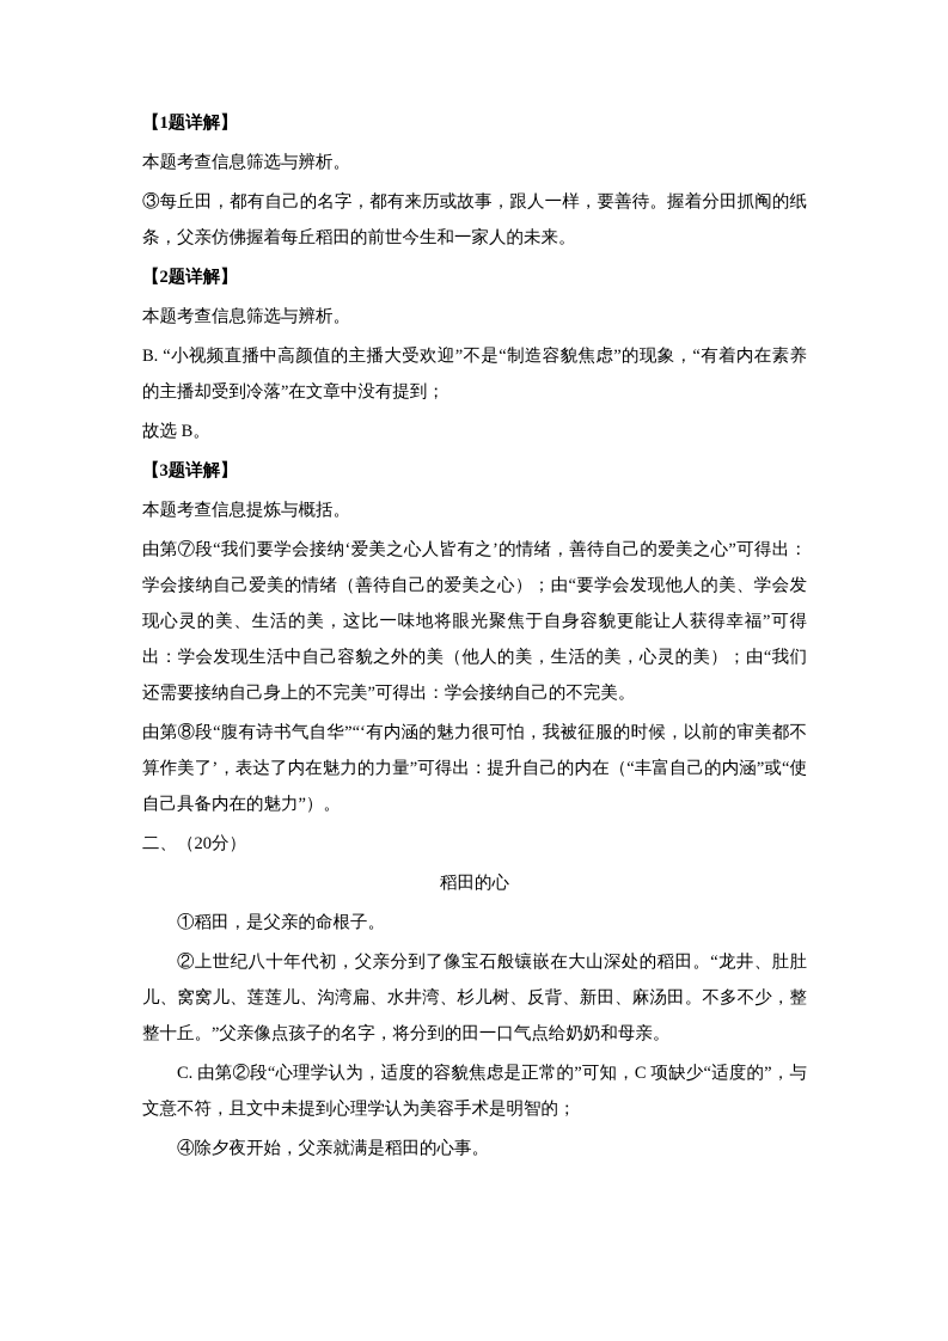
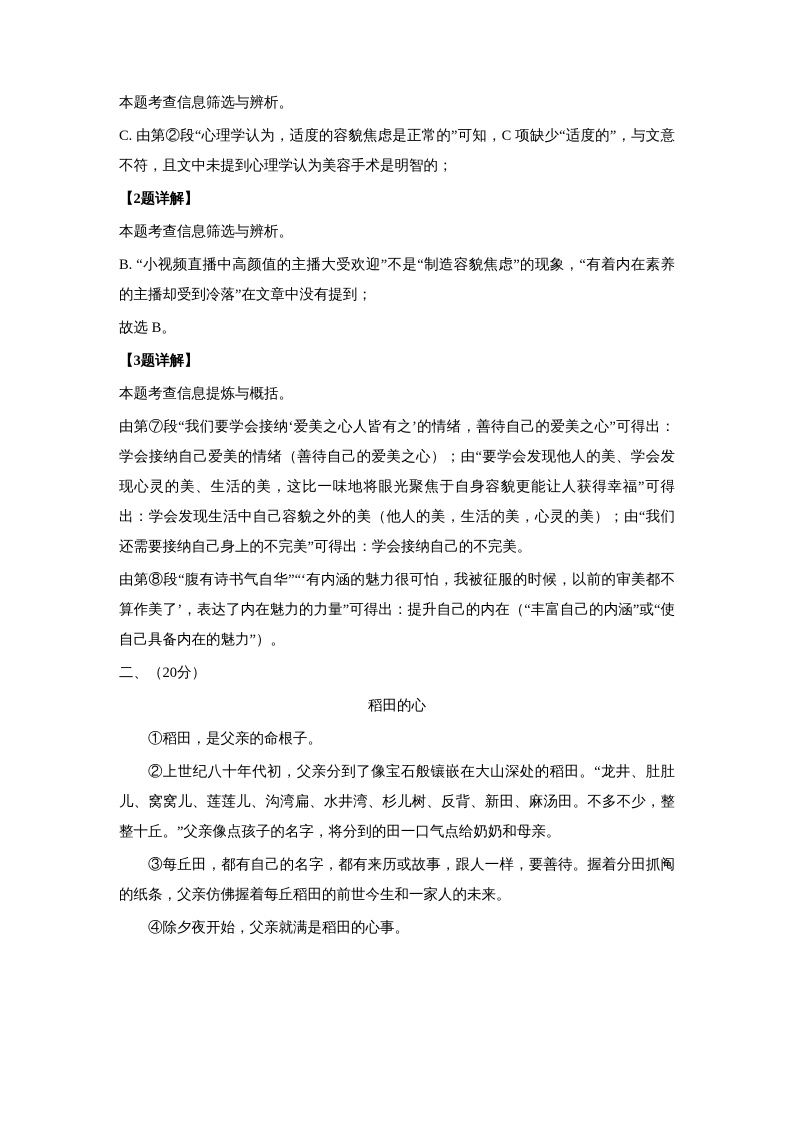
- 【1题详解】
  本题考查信息筛选与辨析。
- ③每丘田，都有自己的名字，都有来历或故事，跟人一样，要善待。握着分田抓阄的纸条，父亲仿佛握着每丘稻田的前世今生和一家人的未来。
+ C. 由第②段“心理学认为，适度的容貌焦虑是正常的”可知，C 项缺少“适度的”，与文意不符，且文中未提到心理学认为美容手术是明智的；
  【2题详解】
  本题考查信息筛选与辨析。
  B. “小视频直播中高颜值的主播大受欢迎”不是“制造容貌焦虑”的现象，“有着内在素养的主播却受到冷落”在文章中没有提到；
  故选 B。
  【3题详解】
  本题考查信息提炼与概括。
  由第⑦段“我们要学会接纳‘爱美之心人皆有之’的情绪，善待自己的爱美之心”可得出：学会接纳自己爱美的情绪（善待自己的爱美之心）；由“要学会发现他人的美、学会发现心灵的美、生活的美，这比一味地将眼光聚焦于自身容貌更能让人获得幸福”可得出：学会发现生活中自己容貌之外的美（他人的美，生活的美，心灵的美）；由“我们还需要接纳自己身上的不完美”可得出：学会接纳自己的不完美。
  由第⑧段“腹有诗书气自华”“‘有内涵的魅力很可怕，我被征服的时候，以前的审美都不算作美了’，表达了内在魅力的力量”可得出：提升自己的内在（“丰富自己的内涵”或“使自己具备内在的魅力”）。
  二、（20分）
  稻田的心
  ①稻田，是父亲的命根子。
  ②上世纪八十年代初，父亲分到了像宝石般镶嵌在大山深处的稻田。“龙井、肚肚儿、窝窝儿、莲莲儿、沟湾扁、水井湾、杉儿树、反背、新田、麻汤田。不多不少，整整十丘。”父亲像点孩子的名字，将分到的田一口气点给奶奶和母亲。
- C. 由第②段“心理学认为，适度的容貌焦虑是正常的”可知，C 项缺少“适度的”，与文意不符，且文中未提到心理学认为美容手术是明智的；
+ ③每丘田，都有自己的名字，都有来历或故事，跟人一样，要善待。握着分田抓阄的纸条，父亲仿佛握着每丘稻田的前世今生和一家人的未来。
  ④除夕夜开始，父亲就满是稻田的心事。
